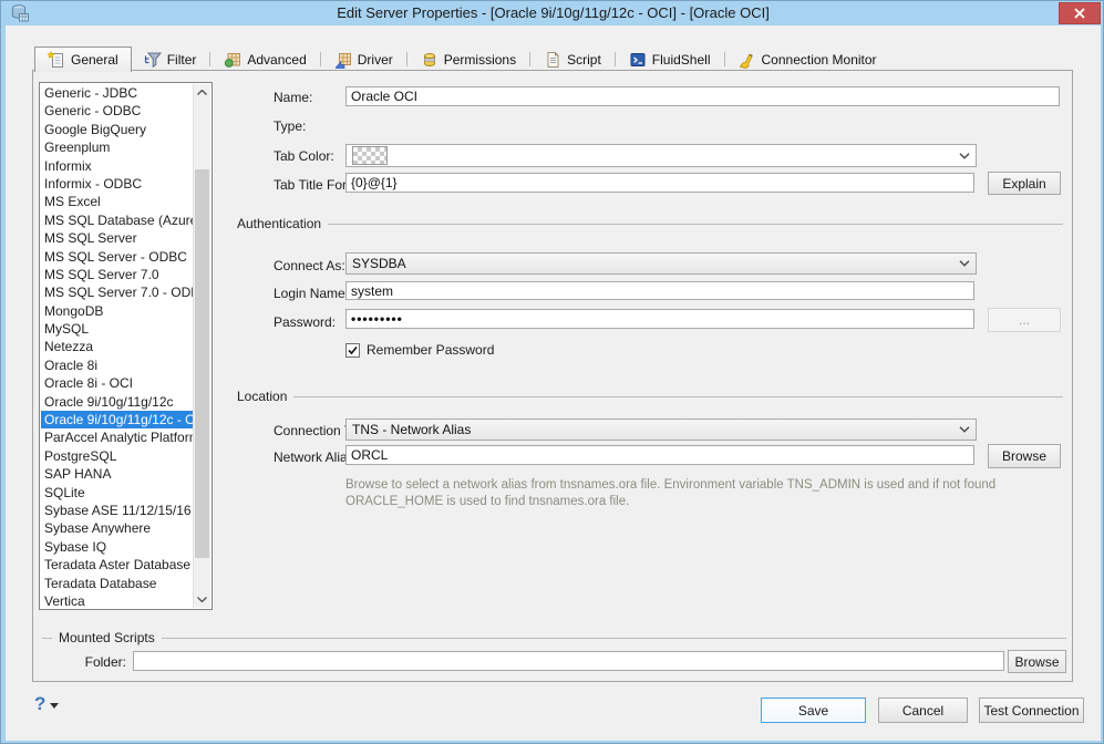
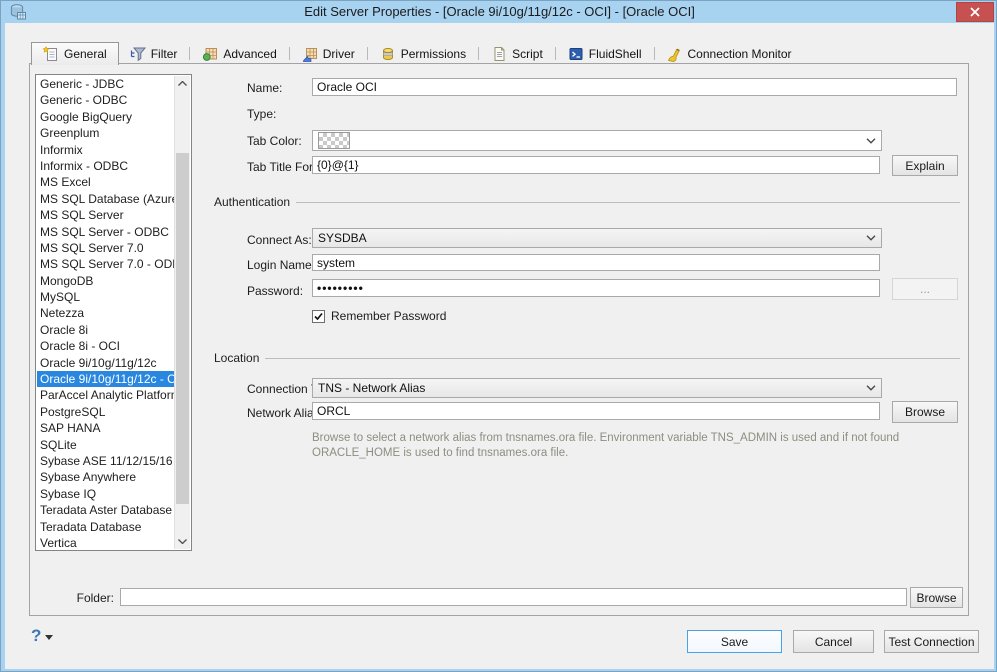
  Edit Server Properties - [Oracle 9i/10g/11g/12c - OCI] - [Oracle OCI]
  General
  Filter
  Advanced
  Driver
  Permissions
  Script
  FluidShell
  Connection Monitor
  Generic - JDBC
  Generic - ODBC
  Google BigQuery
  Greenplum
  Informix
  Informix - ODBC
  MS Excel
  MS SQL Database (Azur
  MS SQL Server
  MS SQL Server - ODBC
  MS SQL Server 7.0
  MS SQL Server 7.0 - OD
  MongoDB
  MySQL
  Netezza
  Oracle 8i
  Oracle 8i - OCI
  Oracle 9i/10g/11g/12c
  Oracle 9i/10g/11g/12c - O
  ParAccel Analytic Platfor
  PostgreSQL
  SAP HANA
  SQLite
  Sybase ASE 11/12/15/16
  Sybase Anywhere
  Sybase IQ
  Teradata Aster Database
  Teradata Database
  Vertica
  Name:
  Oracle OCI
  Type:
  Tab Color:
  {0}@{1}
  Explain
  Authentication
  Connect As:
  SYSDBA
  Login Name
  system
  Password:
  •••••••••
  ...
  Remember Password
  Location
  TNS - Network Alias
  Network Alia
  ORCL
  Browse
  Browse to select a network alias from tnsnames.ora file. Environment variable TNS_ADMIN is used and if not found ORACLE_HOME is used to find tnsnames.ora file.
- Mounted Scripts
  Folder:
  Browse
  ?
  Save
  Cancel
  Test Connection
